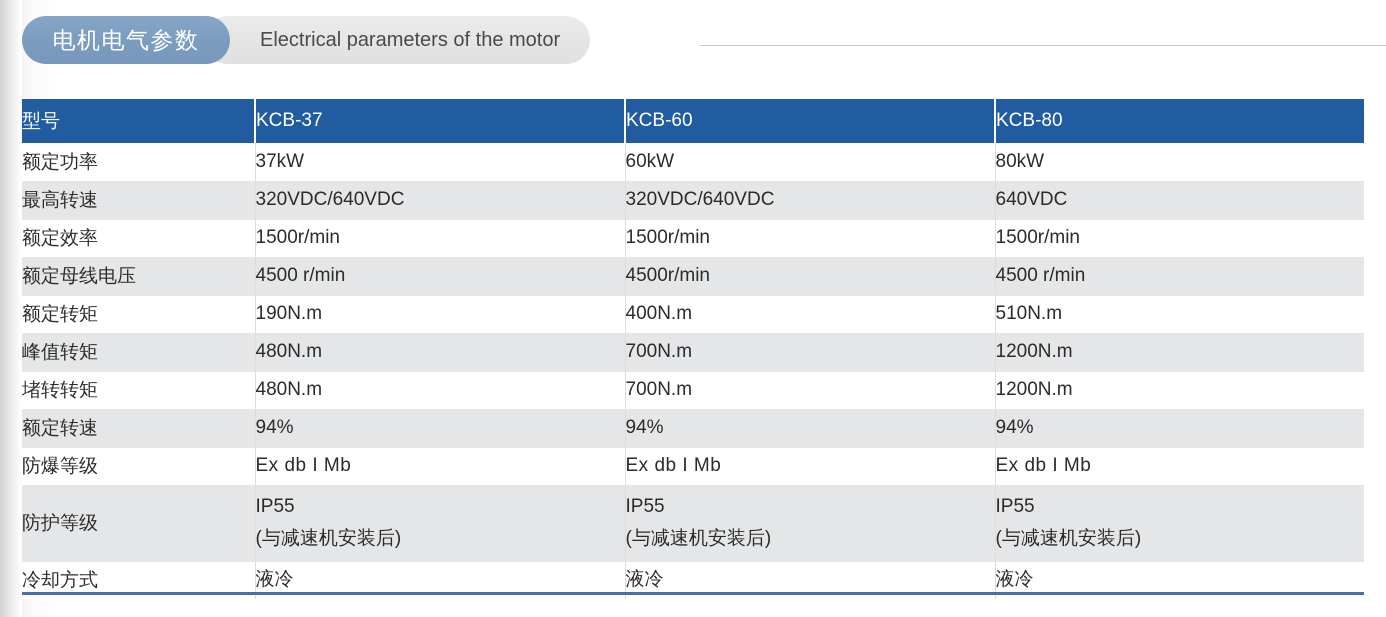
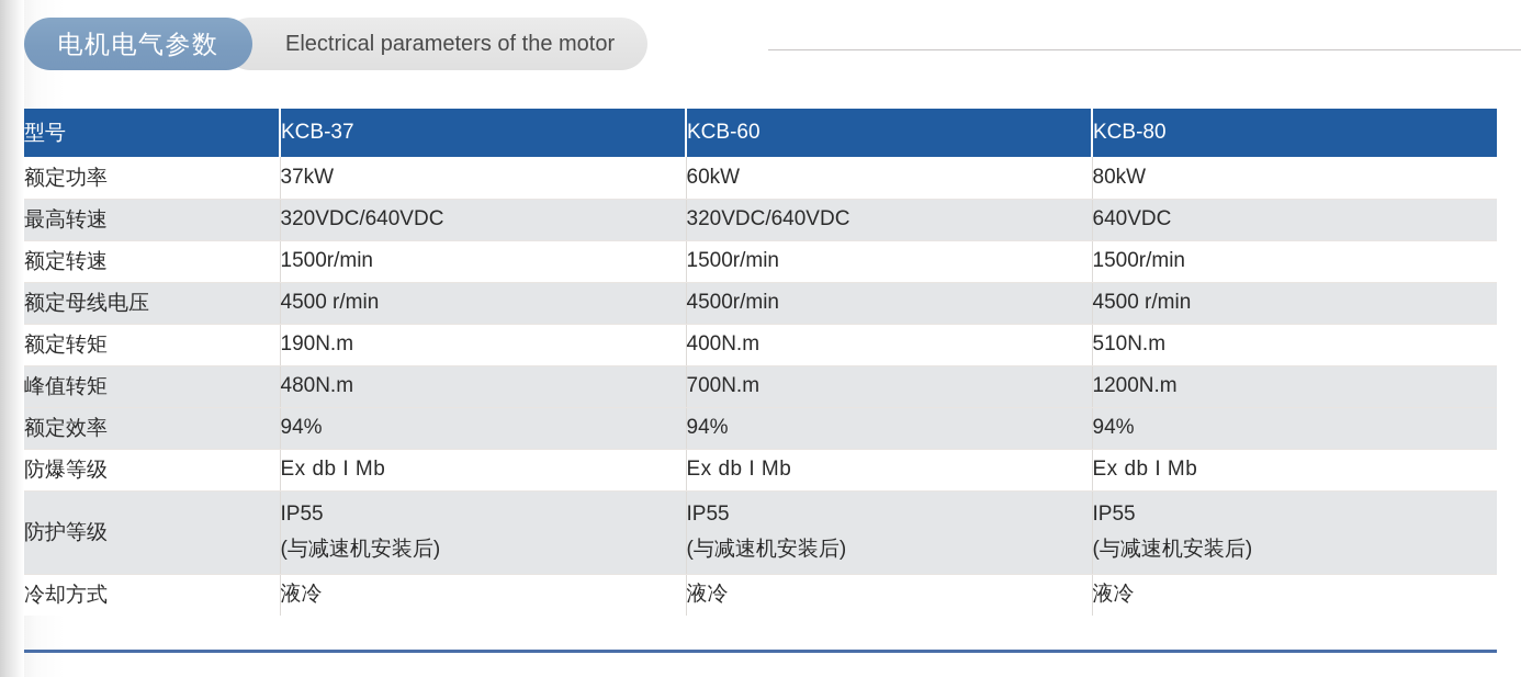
  电机电气参数
  Electrical parameters of the motor
  型号	KCB-37	KCB-60	KCB-80
  额定功率	37kW	60kW	80kW
  最高转速	320VDC/640VDC	320VDC/640VDC	640VDC
- 额定效率	1500r/min	1500r/min	1500r/min
+ 额定转速	1500r/min	1500r/min	1500r/min
  额定母线电压	4500 r/min	4500r/min	4500 r/min
  额定转矩	190N.m	400N.m	510N.m
  峰值转矩	480N.m	700N.m	1200N.m
- 堵转转矩	480N.m	700N.m	1200N.m
- 额定转速	94%	94%	94%
+ 额定效率	94%	94%	94%
  防爆等级	Ex db I Mb	Ex db I Mb	Ex db I Mb
  防护等级	IP55(与减速机安装后)	IP55(与减速机安装后)	IP55(与减速机安装后)
  冷却方式	液冷	液冷	液冷
